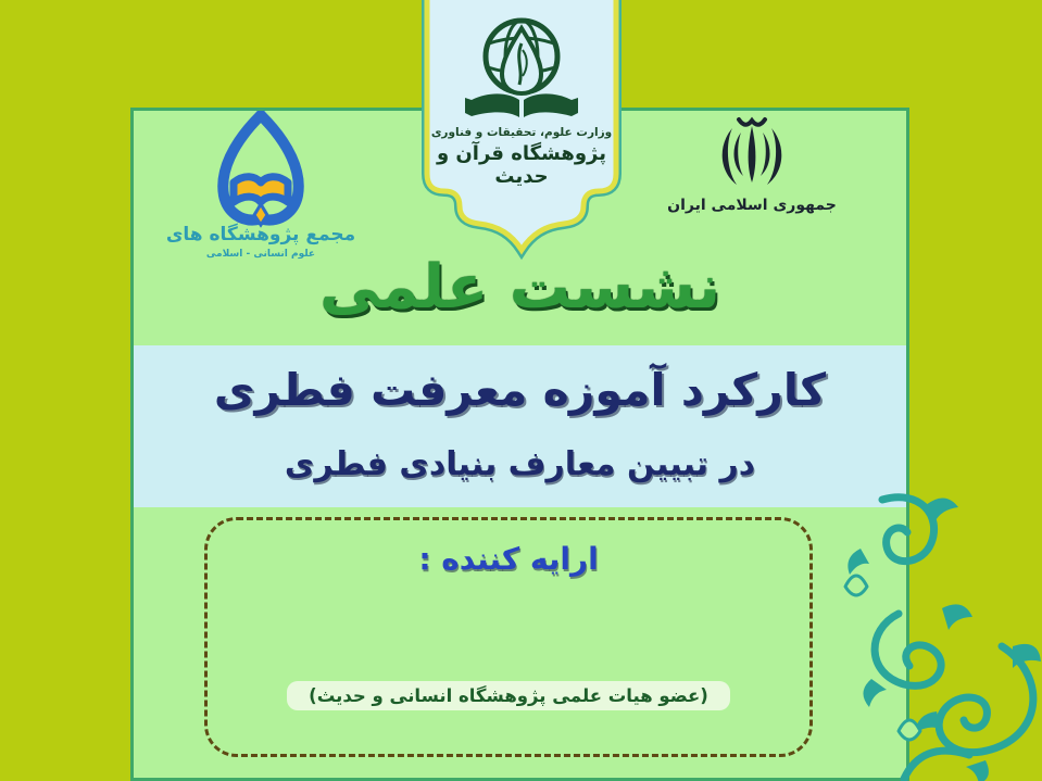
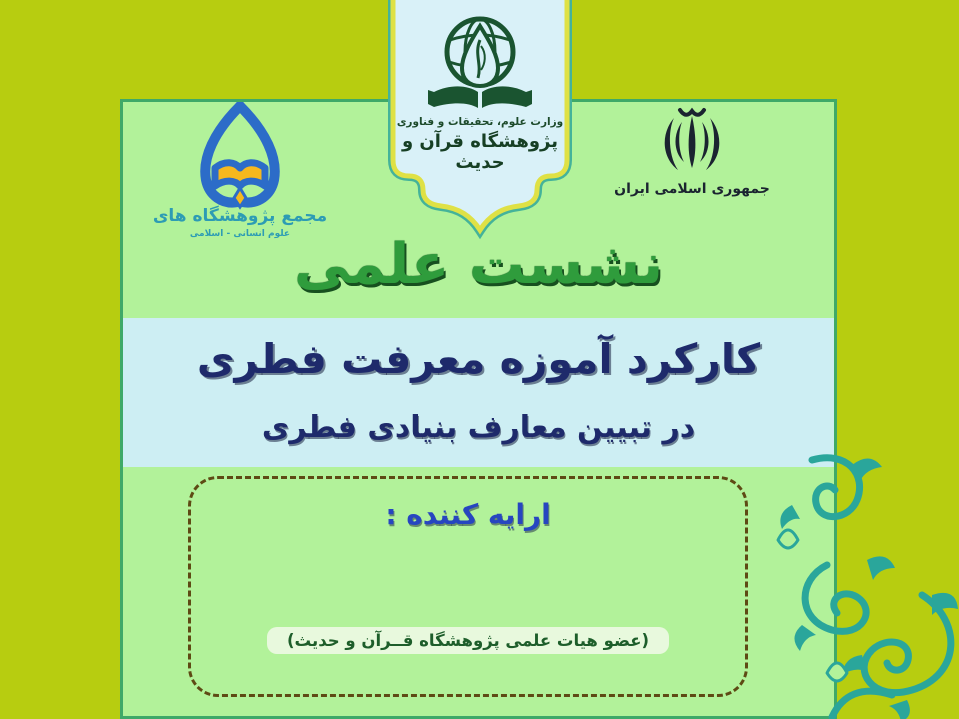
  وزارت علوم، تحقیقات و فناوری
  پژوهشگاه قرآن و حدیث
  مجمع پژوهشگاه های
  علوم انسانی - اسلامی
  جمهوری اسلامی ایران
  نشست علمی
  کارکرد آموزه معرفت فطری
  در تبیین معارف بنیادی فطری
  ارایه کننده :
- (عضو هیات علمی پژوهشگاه انسانی و حدیث)
+ (عضو هیات علمی پژوهشگاه قــرآن و حدیث)
